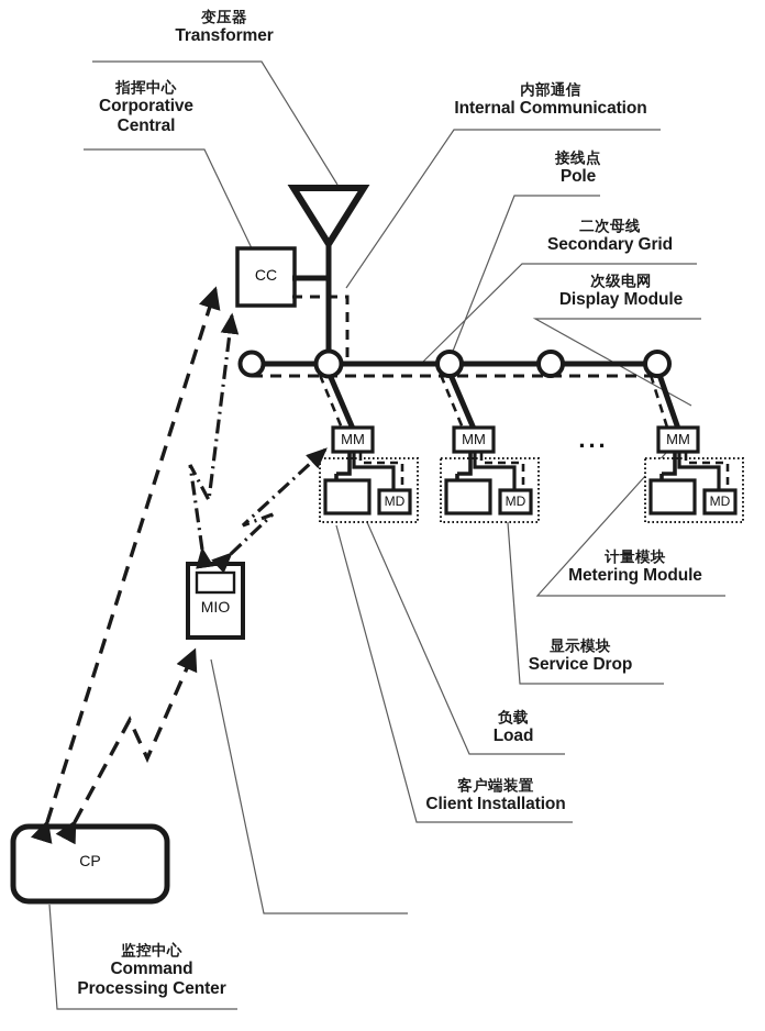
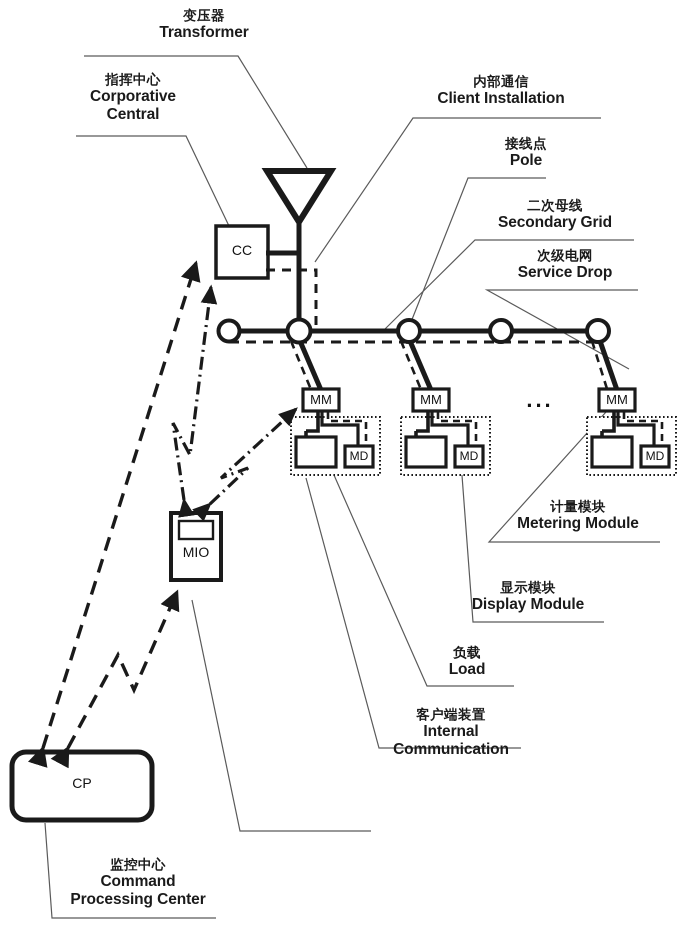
  CC
  MIO
  CP
  MM
  MM
  MM
  MD
  MD
  MD
  ...
  变压器
  Transformer
  指挥中心
  Corporative
  Central
  内部通信
- Internal Communication
+ Client Installation
  接线点
  Pole
  二次母线
  Secondary Grid
  次级电网
- Display Module
+ Service Drop
  计量模块
  Metering Module
  显示模块
- Service Drop
+ Display Module
  负载
  Load
  客户端装置
- Client Installation
+ Internal Communication
  监控中心
  Command
  Processing Center
